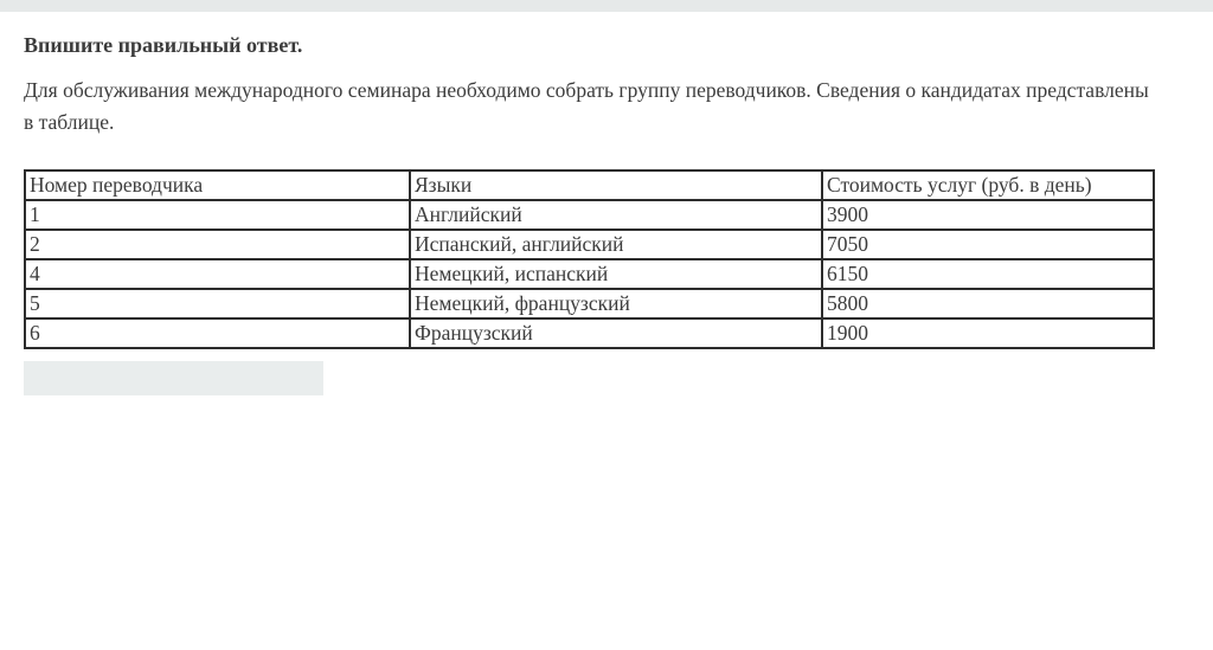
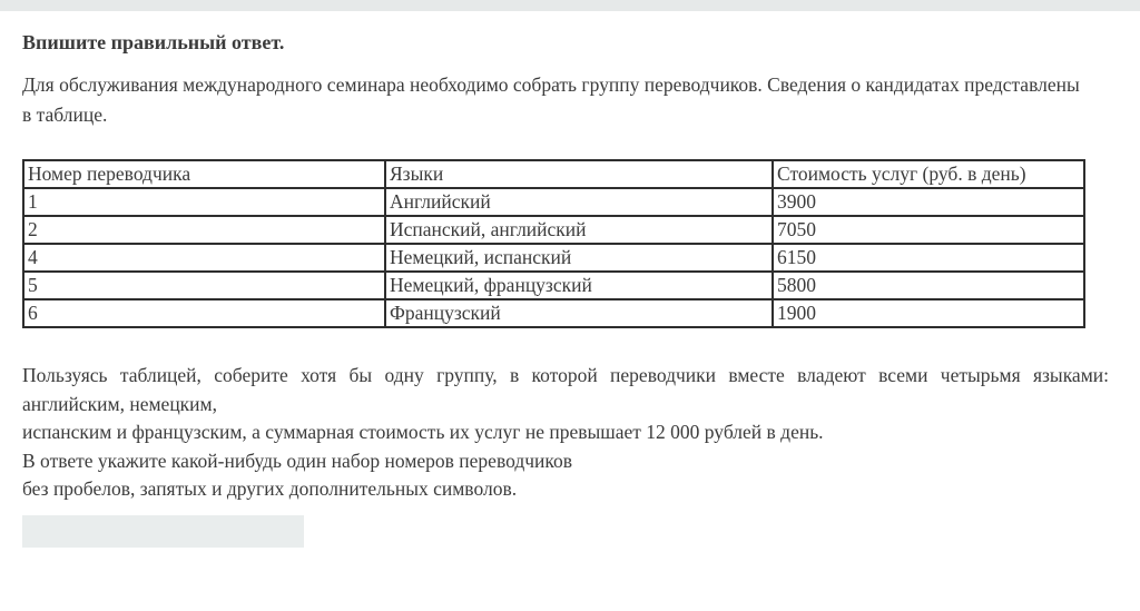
  Впишите правильный ответ.
  Для обслуживания международного семинара необходимо собрать группу переводчиков. Сведения о кандидатах представлены
  в таблице.
  Номер переводчика	Языки	Стоимость услуг (руб. в день)
  1	Английский	3900
  2	Испанский, английский	7050
  4	Немецкий, испанский	6150
  5	Немецкий, французский	5800
  6	Французский	1900
+ Пользуясь таблицей, соберите хотя бы одну группу, в которой переводчики вместе владеют всеми четырьмя языками:
+ английским, немецким,
+ испанским и французским, а суммарная стоимость их услуг не превышает 12 000 рублей в день.
+ В ответе укажите какой-нибудь один набор номеров переводчиков
+ без пробелов, запятых и других дополнительных символов.
